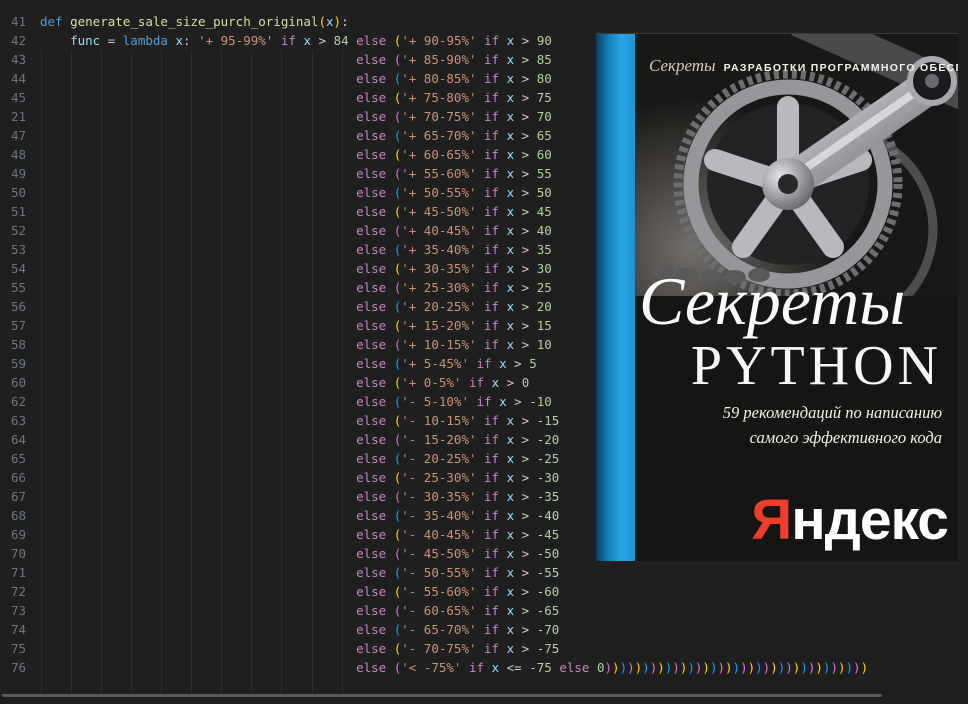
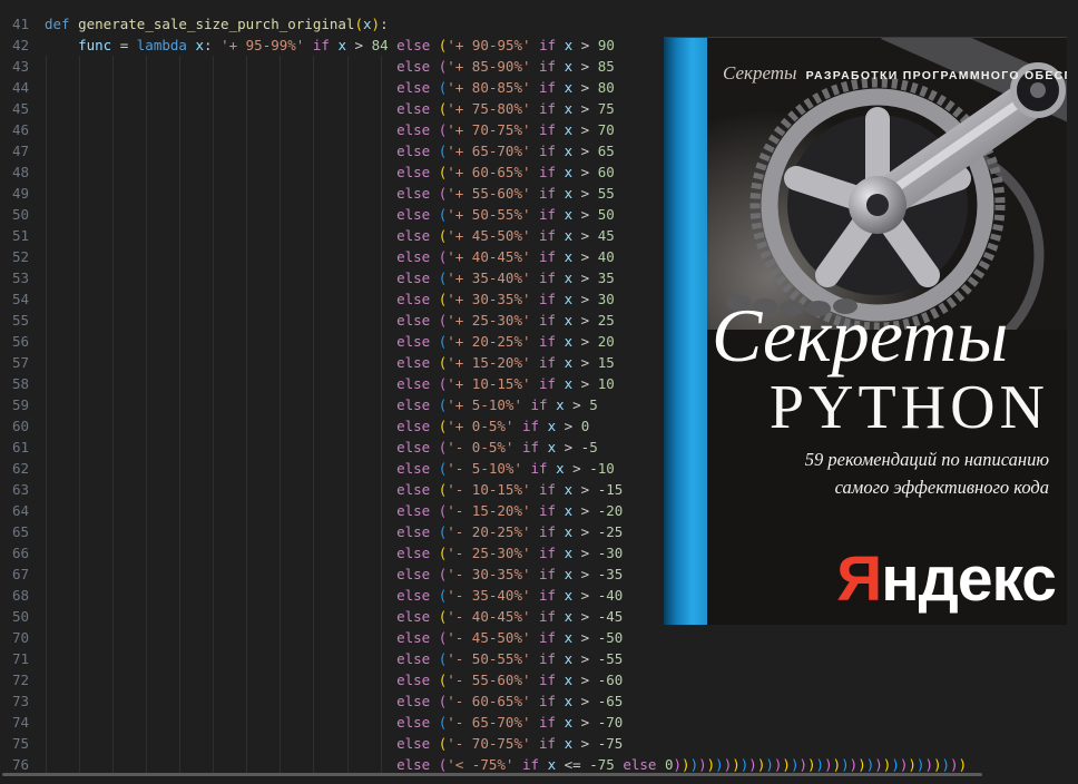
  41 def generate_sale_size_purch_original(x):
  42 func = lambda x: '+ 95-99%' if x > 84 else ('+ 90-95%' if x > 90
  43 else ('+ 85-90%' if x > 85
  44 else ('+ 80-85%' if x > 80
  45 else ('+ 75-80%' if x > 75
- 21 else ('+ 70-75%' if x > 70
+ 46 else ('+ 70-75%' if x > 70
  47 else ('+ 65-70%' if x > 65
  48 else ('+ 60-65%' if x > 60
  49 else ('+ 55-60%' if x > 55
  50 else ('+ 50-55%' if x > 50
  51 else ('+ 45-50%' if x > 45
  52 else ('+ 40-45%' if x > 40
  53 else ('+ 35-40%' if x > 35
  54 else ('+ 30-35%' if x > 30
  55 else ('+ 25-30%' if x > 25
  56 else ('+ 20-25%' if x > 20
  57 else ('+ 15-20%' if x > 15
  58 else ('+ 10-15%' if x > 10
- 59 else ('+ 5-45%' if x > 5
+ 59 else ('+ 5-10%' if x > 5
  60 else ('+ 0-5%' if x > 0
+ 61 else ('- 0-5%' if x > -5
  62 else ('- 5-10%' if x > -10
  63 else ('- 10-15%' if x > -15
  64 else ('- 15-20%' if x > -20
  65 else ('- 20-25%' if x > -25
  66 else ('- 25-30%' if x > -30
  67 else ('- 30-35%' if x > -35
  68 else ('- 35-40%' if x > -40
- 69 else ('- 40-45%' if x > -45
+ 50 else ('- 40-45%' if x > -45
  70 else ('- 45-50%' if x > -50
  71 else ('- 50-55%' if x > -55
  72 else ('- 55-60%' if x > -60
  73 else ('- 60-65%' if x > -65
  74 else ('- 65-70%' if x > -70
  75 else ('- 70-75%' if x > -75
  76 else ('< -75%' if x <= -75 else 0)))))))))))))))))))))))))))))))))))
  Секреты РАЗРАБОТКИ ПРОГРАММНОГО ОБЕС
  Секреты
  PYTHON
  59 рекомендаций по написанию
  самого эффективного кода
  Яндекс
